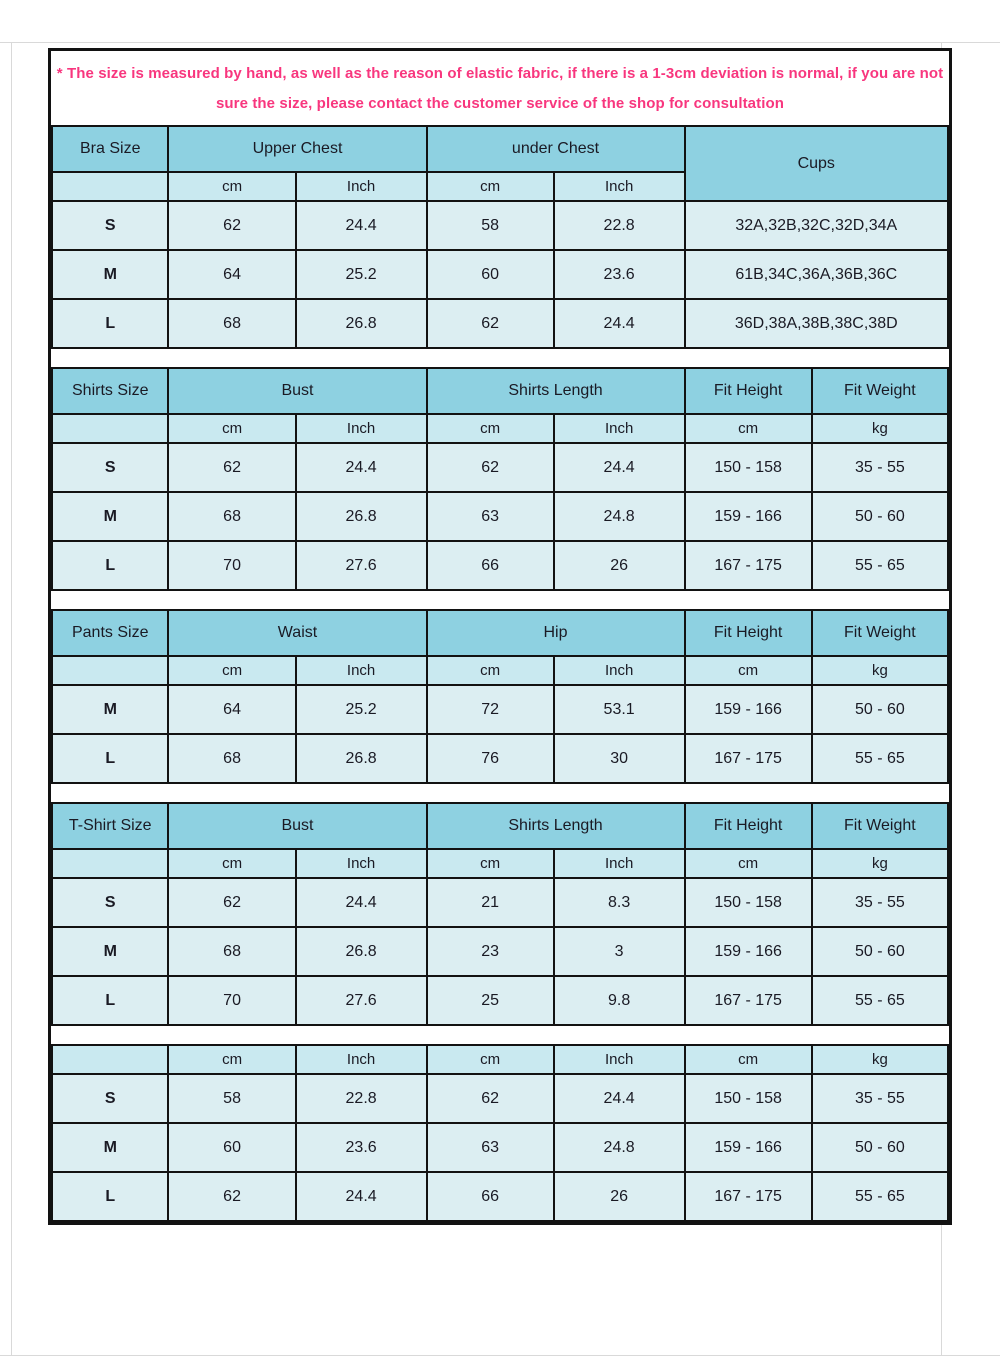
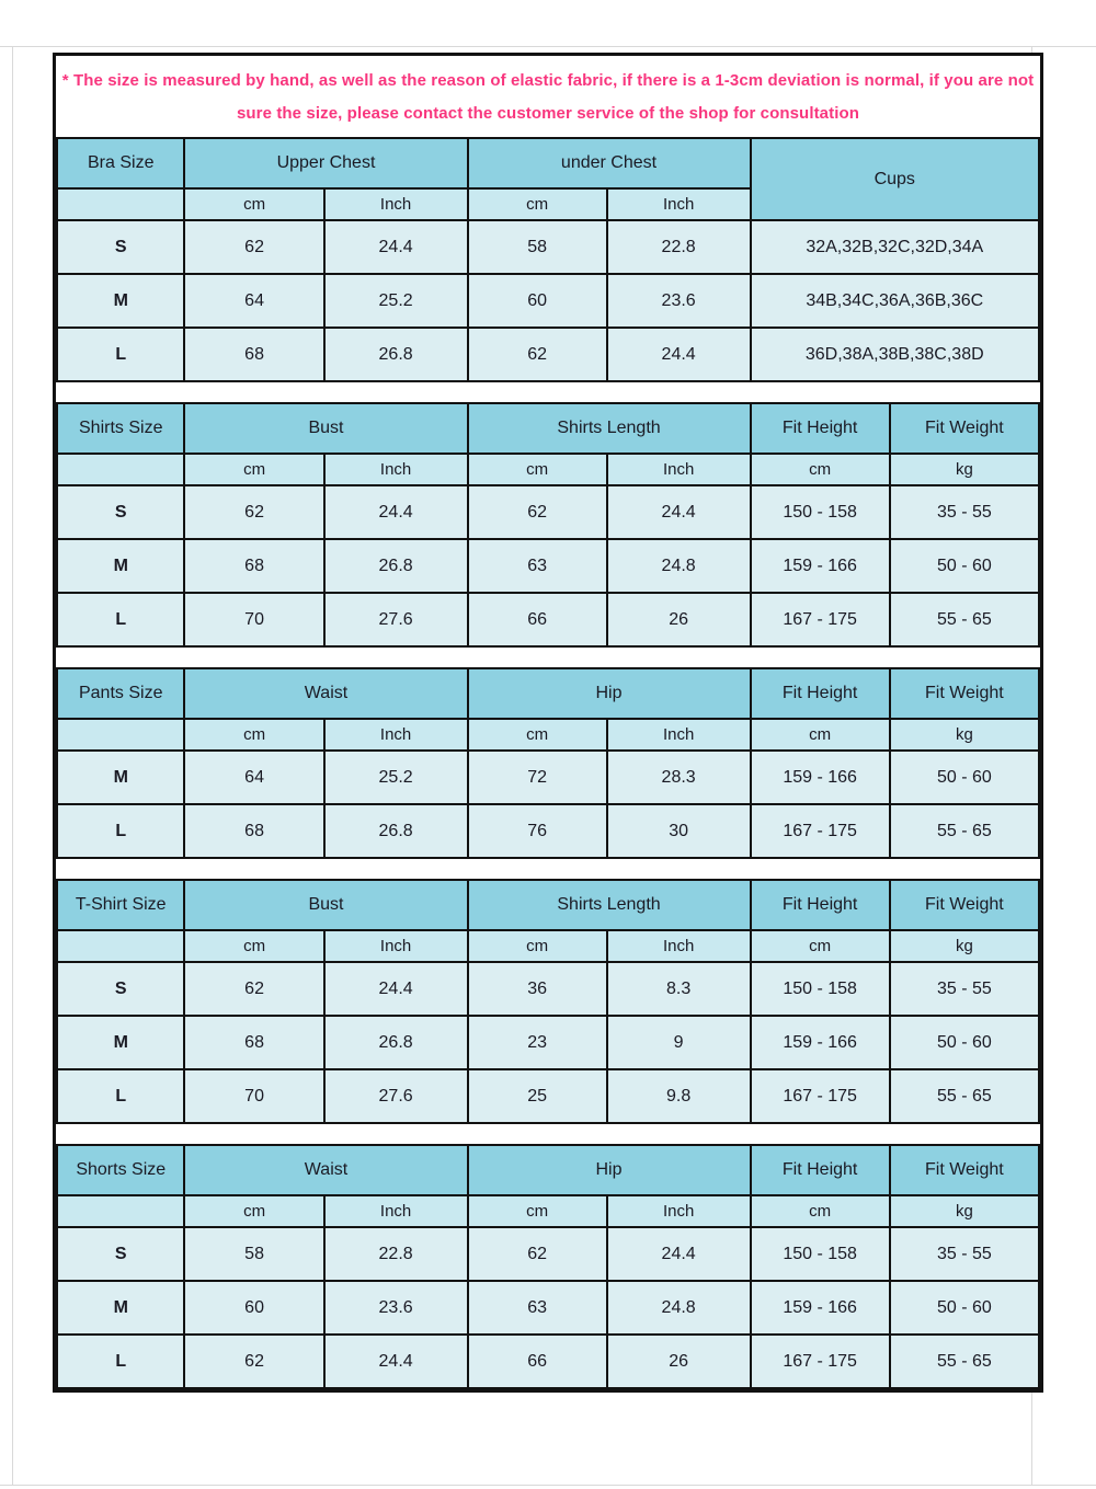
  * The size is measured by hand, as well as the reason of elastic fabric, if there is a 1-3cm deviation is normal, if you are not
  sure the size, please contact the customer service of the shop for consultation
  Bra Size	Upper Chest	under Chest	Cups
  	cm	Inch	cm	Inch
  S	62	24.4	58	22.8	32A,32B,32C,32D,34A
- M	64	25.2	60	23.6	61B,34C,36A,36B,36C
+ M	64	25.2	60	23.6	34B,34C,36A,36B,36C
  L	68	26.8	62	24.4	36D,38A,38B,38C,38D
  Shirts Size	Bust	Shirts Length	Fit Height	Fit Weight
  	cm	Inch	cm	Inch	cm	kg
  S	62	24.4	62	24.4	150 - 158	35 - 55
  M	68	26.8	63	24.8	159 - 166	50 - 60
  L	70	27.6	66	26	167 - 175	55 - 65
  Pants Size	Waist	Hip	Fit Height	Fit Weight
  	cm	Inch	cm	Inch	cm	kg
- M	64	25.2	72	53.1	159 - 166	50 - 60
+ M	64	25.2	72	28.3	159 - 166	50 - 60
  L	68	26.8	76	30	167 - 175	55 - 65
  T-Shirt Size	Bust	Shirts Length	Fit Height	Fit Weight
  	cm	Inch	cm	Inch	cm	kg
- S	62	24.4	21	8.3	150 - 158	35 - 55
+ S	62	24.4	36	8.3	150 - 158	35 - 55
- M	68	26.8	23	3	159 - 166	50 - 60
+ M	68	26.8	23	9	159 - 166	50 - 60
  L	70	27.6	25	9.8	167 - 175	55 - 65
+ Shorts Size	Waist	Hip	Fit Height	Fit Weight
  	cm	Inch	cm	Inch	cm	kg
  S	58	22.8	62	24.4	150 - 158	35 - 55
  M	60	23.6	63	24.8	159 - 166	50 - 60
  L	62	24.4	66	26	167 - 175	55 - 65
